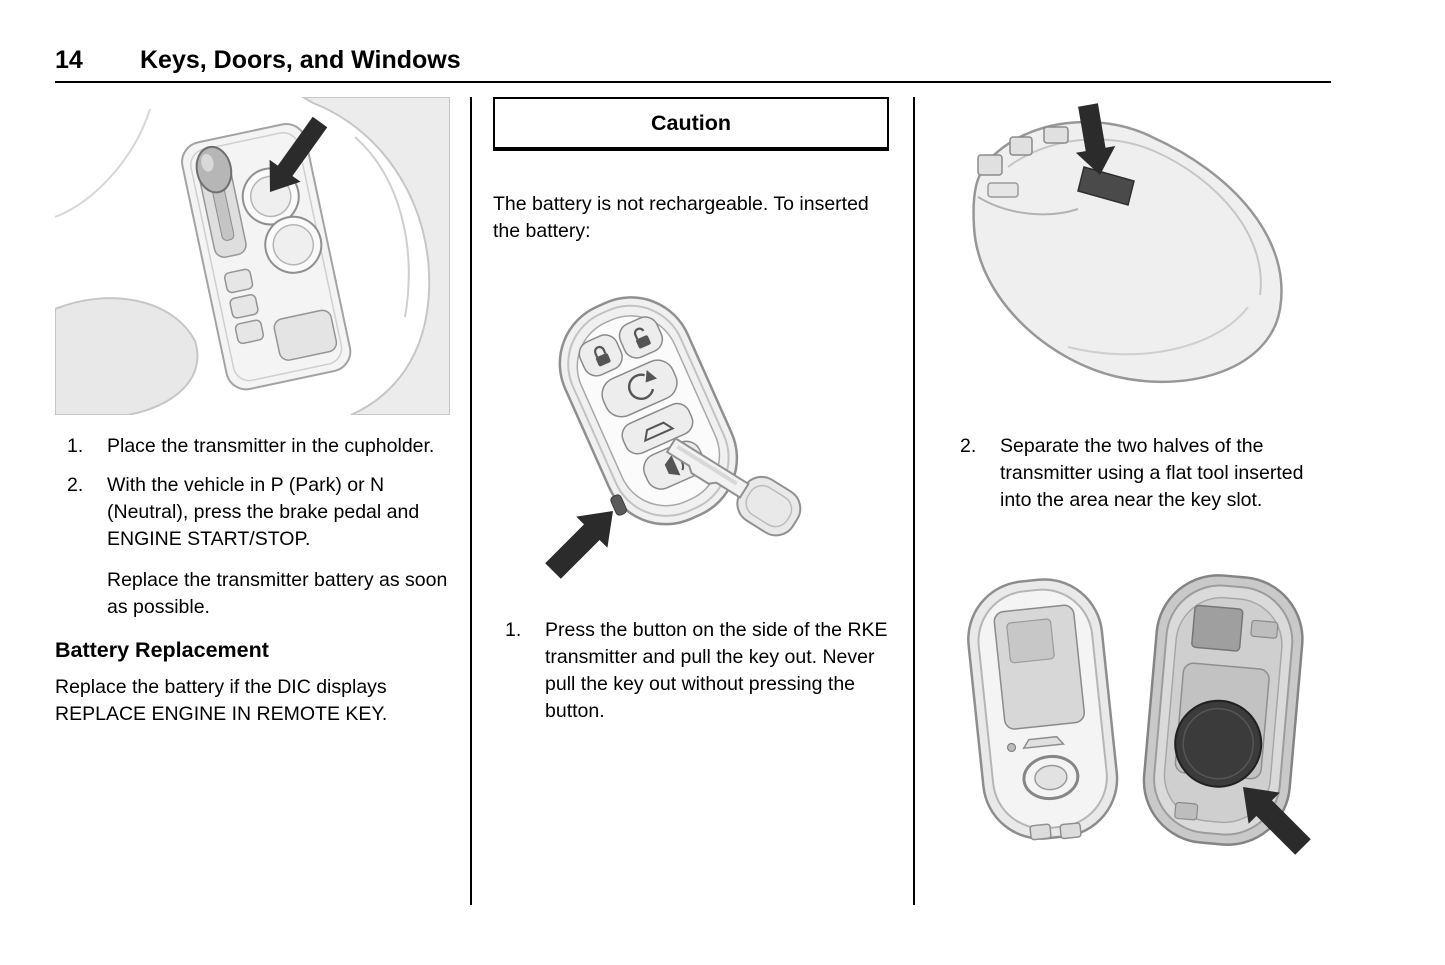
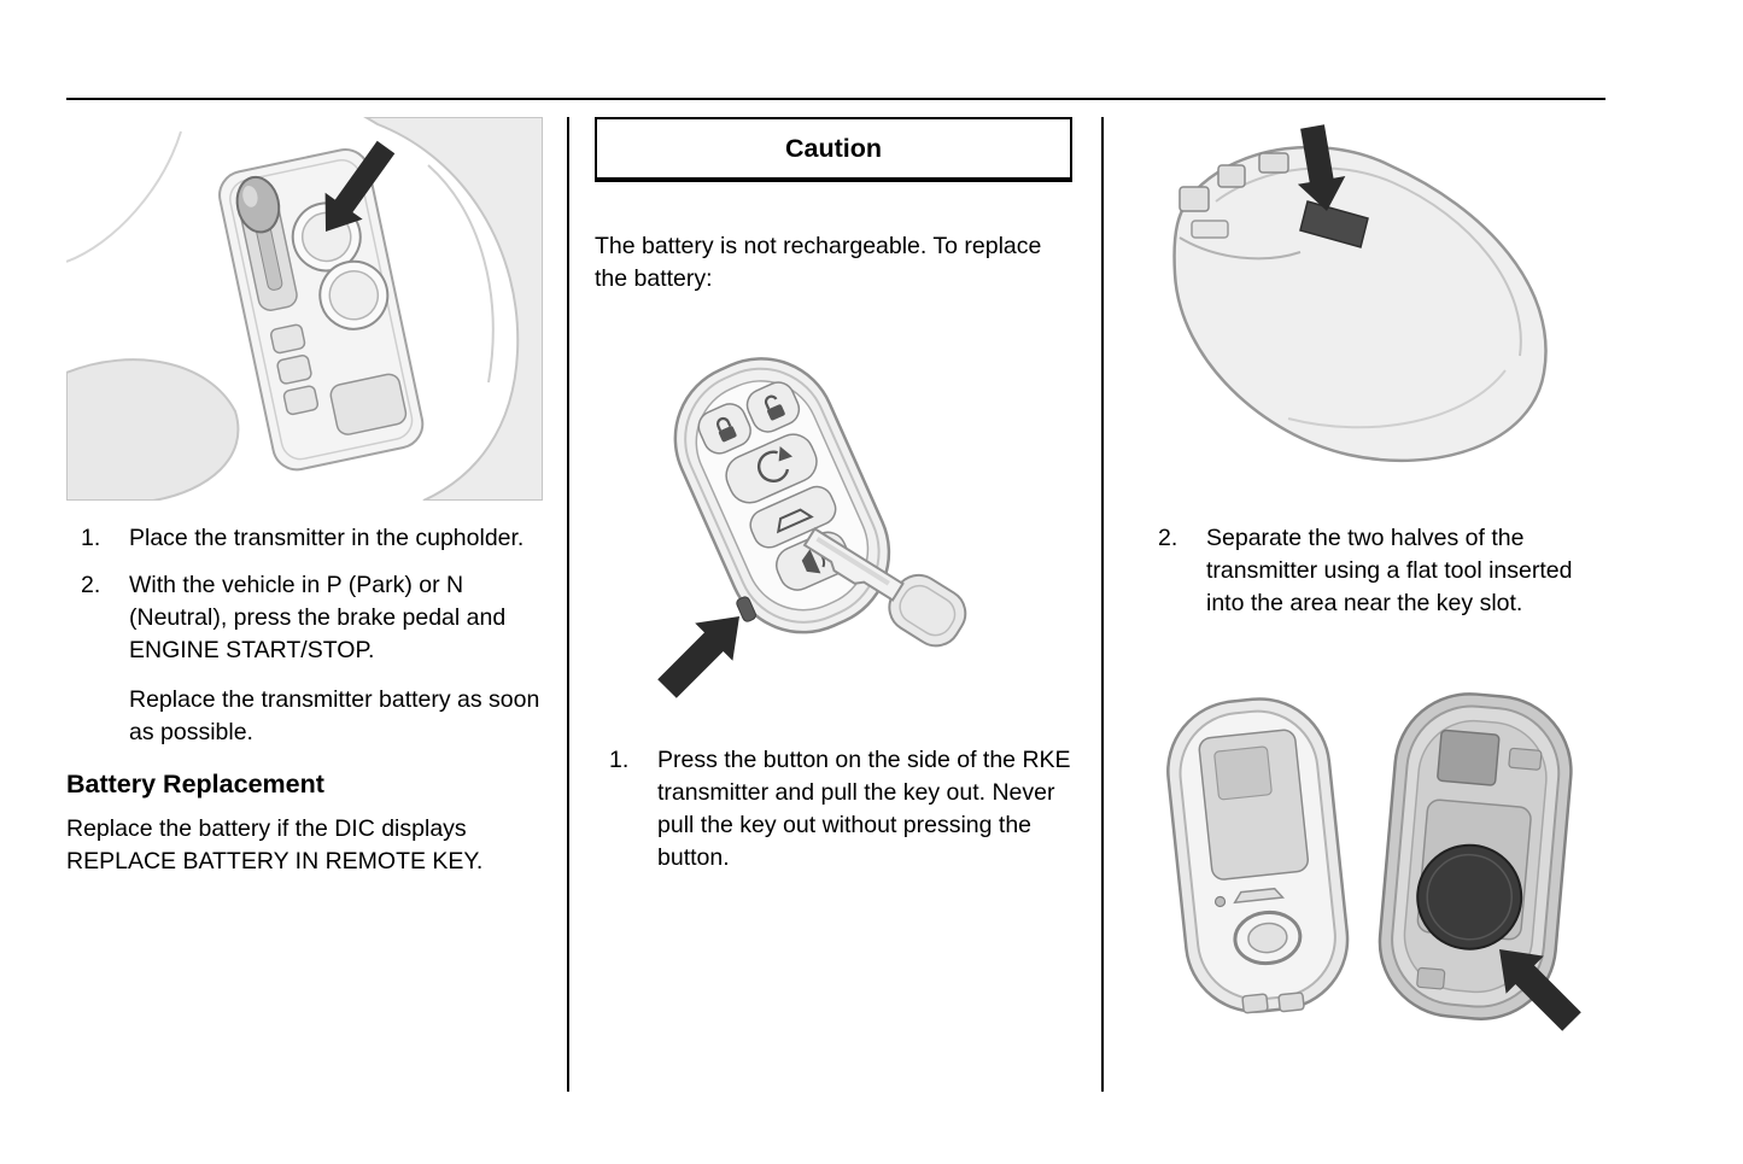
- 14
- Keys, Doors, and Windows
  1.
  Place the transmitter in the cupholder.
  2.
  With the vehicle in P (Park) or N (Neutral), press the brake pedal and ENGINE START/STOP.
  Replace the transmitter battery as soon as possible.
  Battery Replacement
- Replace the battery if the DIC displays REPLACE ENGINE IN REMOTE KEY.
+ Replace the battery if the DIC displays REPLACE BATTERY IN REMOTE KEY.
  Caution
- The battery is not rechargeable. To inserted the battery:
+ The battery is not rechargeable. To replace the battery:
  1.
  Press the button on the side of the RKE transmitter and pull the key out. Never pull the key out without pressing the button.
  2.
  Separate the two halves of the transmitter using a flat tool inserted into the area near the key slot.
